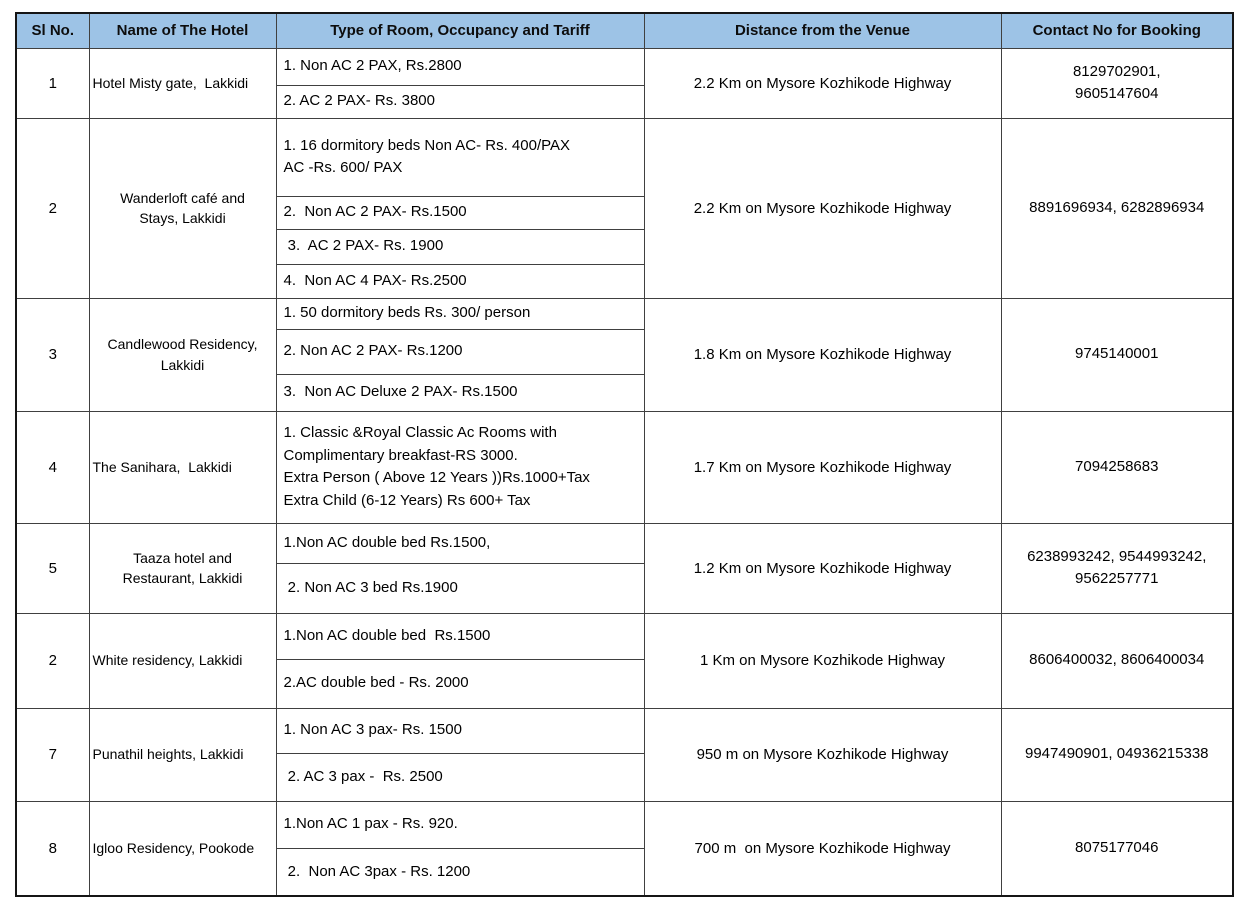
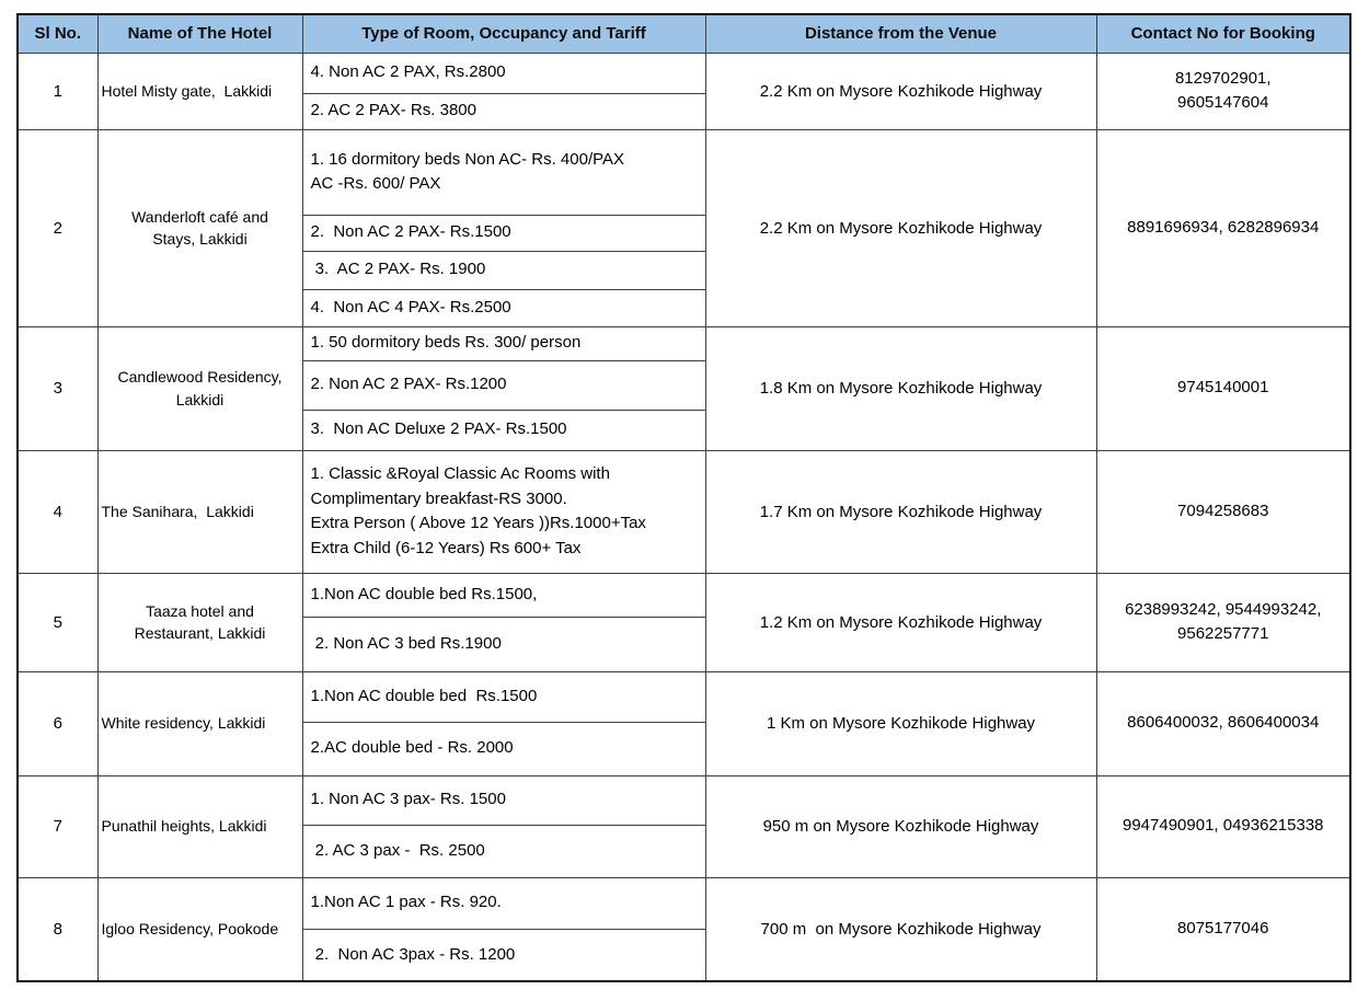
  Sl No.	Name of The Hotel	Type of Room, Occupancy and Tariff	Distance from the Venue	Contact No for Booking
- 1	Hotel Misty gate, Lakkidi	1. Non AC 2 PAX, Rs.2800	2.2 Km on Mysore Kozhikode Highway	8129702901, 9605147604
+ 1	Hotel Misty gate, Lakkidi	4. Non AC 2 PAX, Rs.2800	2.2 Km on Mysore Kozhikode Highway	8129702901, 9605147604
  2. AC 2 PAX- Rs. 3800
  2	Wanderloft café and Stays, Lakkidi	1. 16 dormitory beds Non AC- Rs. 400/PAX AC -Rs. 600/ PAX	2.2 Km on Mysore Kozhikode Highway	8891696934, 6282896934
  2. Non AC 2 PAX- Rs.1500
  3. AC 2 PAX- Rs. 1900
  4. Non AC 4 PAX- Rs.2500
  3	Candlewood Residency, Lakkidi	1. 50 dormitory beds Rs. 300/ person	1.8 Km on Mysore Kozhikode Highway	9745140001
  2. Non AC 2 PAX- Rs.1200
  3. Non AC Deluxe 2 PAX- Rs.1500
  4	The Sanihara, Lakkidi	1. Classic &Royal Classic Ac Rooms with Complimentary breakfast-RS 3000. Extra Person ( Above 12 Years ))Rs.1000+Tax Extra Child (6-12 Years) Rs 600+ Tax	1.7 Km on Mysore Kozhikode Highway	7094258683
  5	Taaza hotel and Restaurant, Lakkidi	1.Non AC double bed Rs.1500,	1.2 Km on Mysore Kozhikode Highway	6238993242, 9544993242, 9562257771
  2. Non AC 3 bed Rs.1900
- 2	White residency, Lakkidi	1.Non AC double bed Rs.1500	1 Km on Mysore Kozhikode Highway	8606400032, 8606400034
+ 6	White residency, Lakkidi	1.Non AC double bed Rs.1500	1 Km on Mysore Kozhikode Highway	8606400032, 8606400034
  2.AC double bed - Rs. 2000
  7	Punathil heights, Lakkidi	1. Non AC 3 pax- Rs. 1500	950 m on Mysore Kozhikode Highway	9947490901, 04936215338
  2. AC 3 pax - Rs. 2500
  8	Igloo Residency, Pookode	1.Non AC 1 pax - Rs. 920.	700 m on Mysore Kozhikode Highway	8075177046
  2. Non AC 3pax - Rs. 1200
